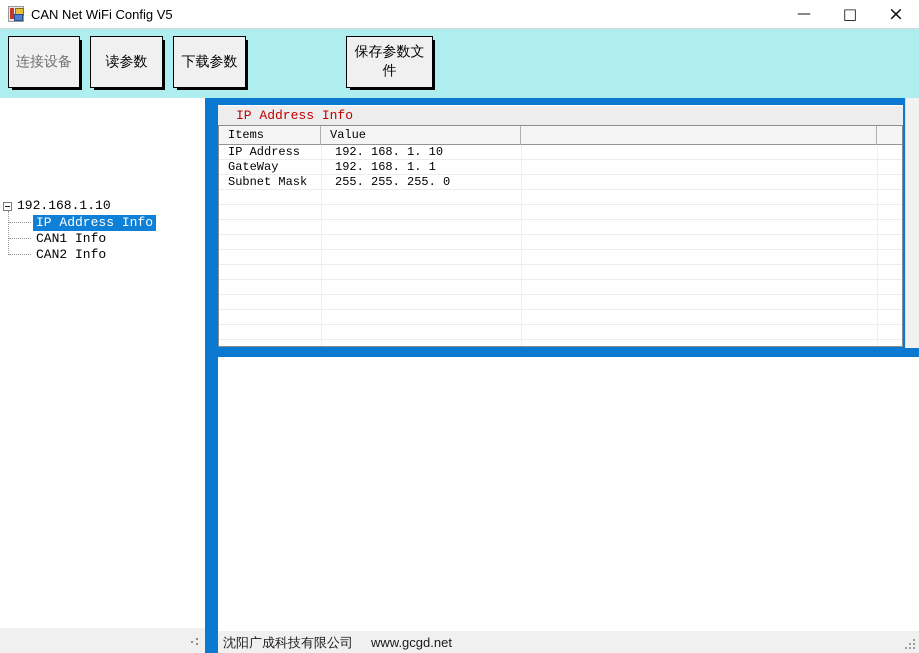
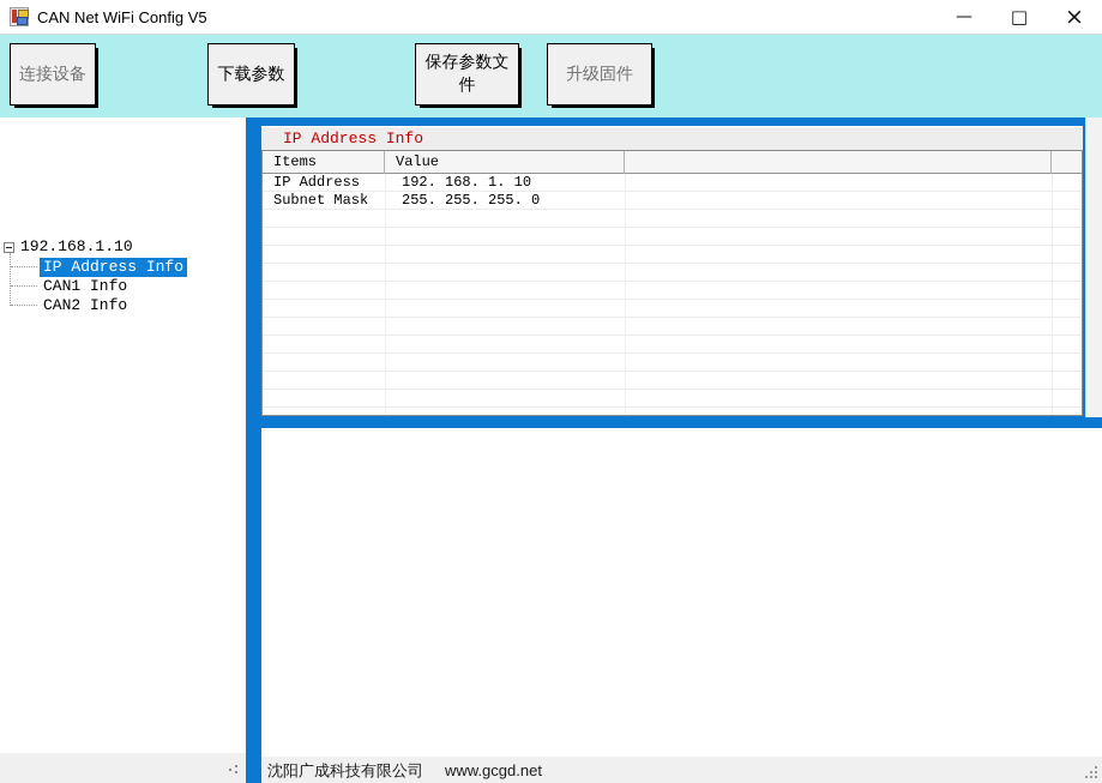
  CAN Net WiFi Config V5
  —
  □
  ×
  连接设备
- 读参数
  下载参数
  保存参数文件
+ 升级固件
  192.168.1.10
  IP Address Info
  CAN1 Info
  CAN2 Info
  IP Address Info
  Items
  Value
  IP Address
  192. 168. 1. 10
- GateWay
- 192. 168. 1. 1
  Subnet Mask
  255. 255. 255. 0
  沈阳广成科技有限公司 www.gcgd.net
